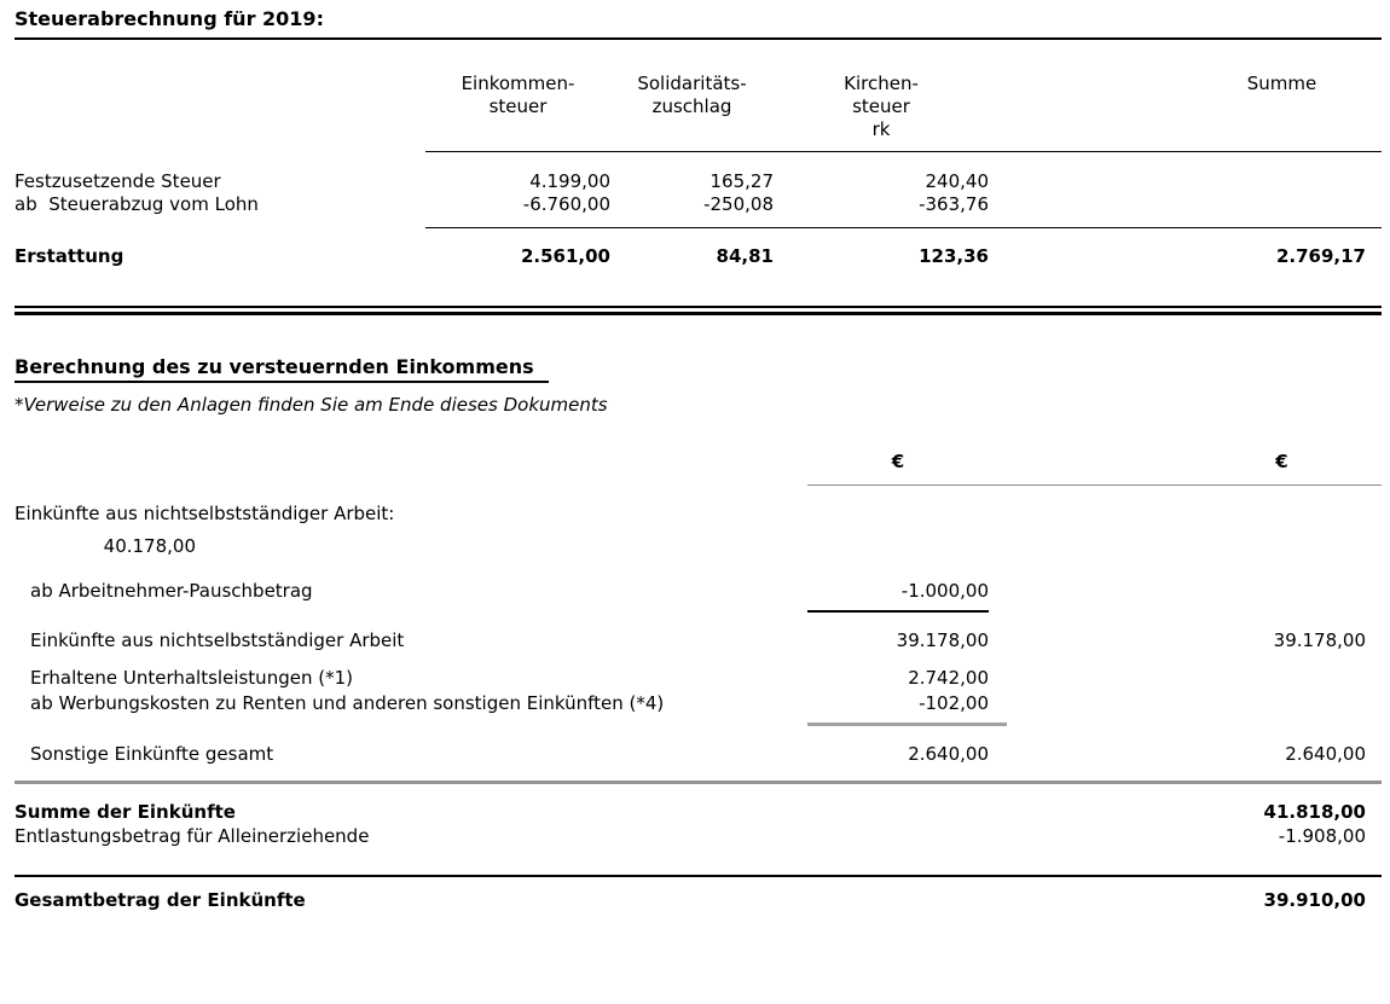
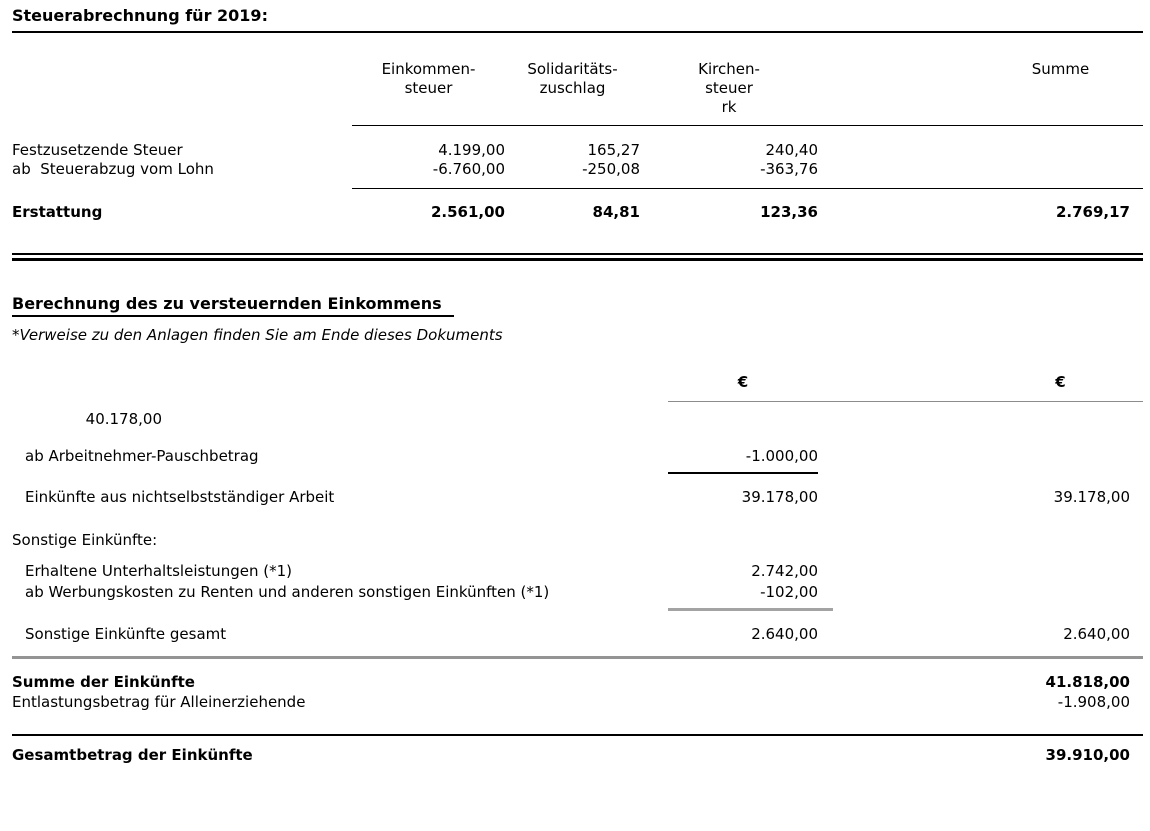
  Steuerabrechnung für 2019:
  Einkommen-
  steuer
  Solidaritäts-
  zuschlag
  Kirchen-
  steuer
  rk
  Summe
  Festzusetzende Steuer
  4.199,00
  165,27
  240,40
  ab Steuerabzug vom Lohn
  -6.760,00
  -250,08
  -363,76
  Erstattung
  2.561,00
  84,81
  123,36
  2.769,17
  Berechnung des zu versteuernden Einkommens
  *Verweise zu den Anlagen finden Sie am Ende dieses Dokuments
  €
  €
- Einkünfte aus nichtselbstständiger Arbeit:
  40.178,00
  ab Arbeitnehmer-Pauschbetrag
  -1.000,00
  Einkünfte aus nichtselbstständiger Arbeit
  39.178,00
  39.178,00
+ Sonstige Einkünfte:
  Erhaltene Unterhaltsleistungen (*1)
  2.742,00
- ab Werbungskosten zu Renten und anderen sonstigen Einkünften (*4)
+ ab Werbungskosten zu Renten und anderen sonstigen Einkünften (*1)
  -102,00
  Sonstige Einkünfte gesamt
  2.640,00
  2.640,00
  Summe der Einkünfte
  41.818,00
  Entlastungsbetrag für Alleinerziehende
  -1.908,00
  Gesamtbetrag der Einkünfte
  39.910,00
